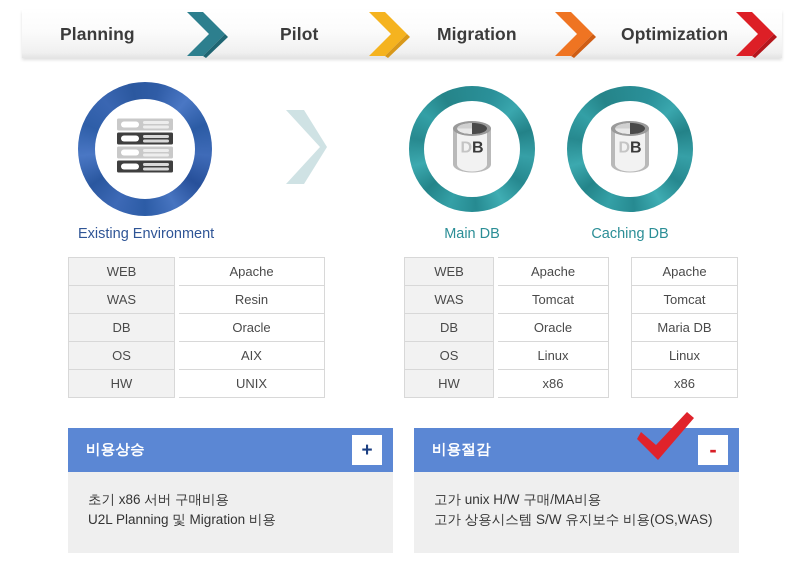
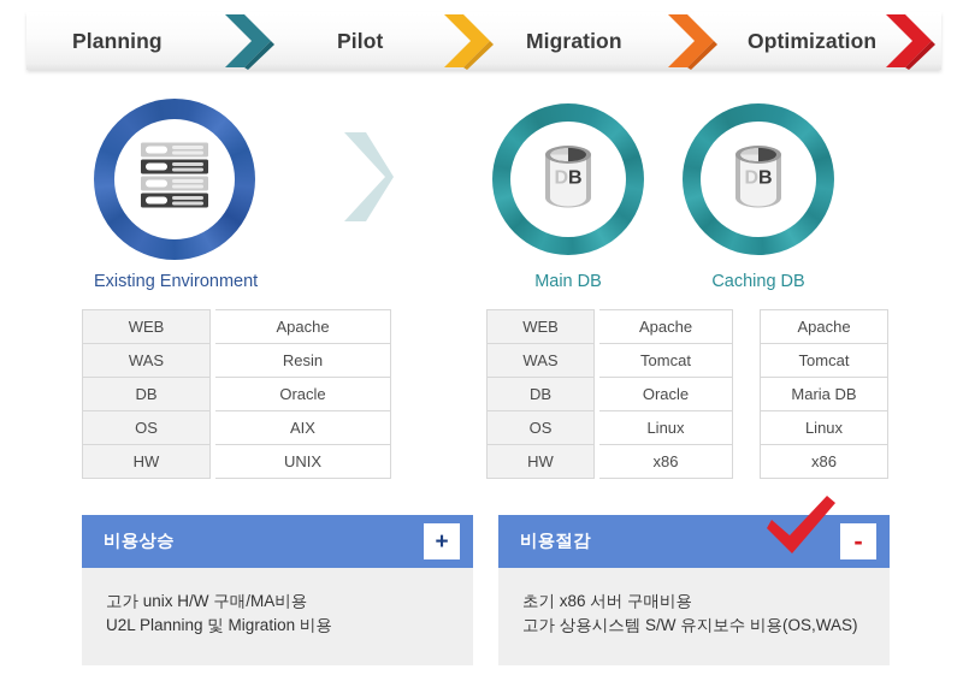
  Planning
  Pilot
  Migration
  Optimization
  Existing Environment
  DB
  Main DB
  DB
  Caching DB
  WEB		Apache
  WAS		Resin
  DB		Oracle
  OS		AIX
  HW		UNIX
  WEB		Apache
  WAS		Tomcat
  DB		Oracle
  OS		Linux
  HW		x86
  Apache
  Tomcat
  Maria DB
  Linux
  x86
  비용상승
  +
- 초기 x86 서버 구매비용
+ 고가 unix H/W 구매/MA비용
  U2L Planning 및 Migration 비용
  비용절감
  -
- 고가 unix H/W 구매/MA비용
+ 초기 x86 서버 구매비용
  고가 상용시스템 S/W 유지보수 비용(OS,WAS)
